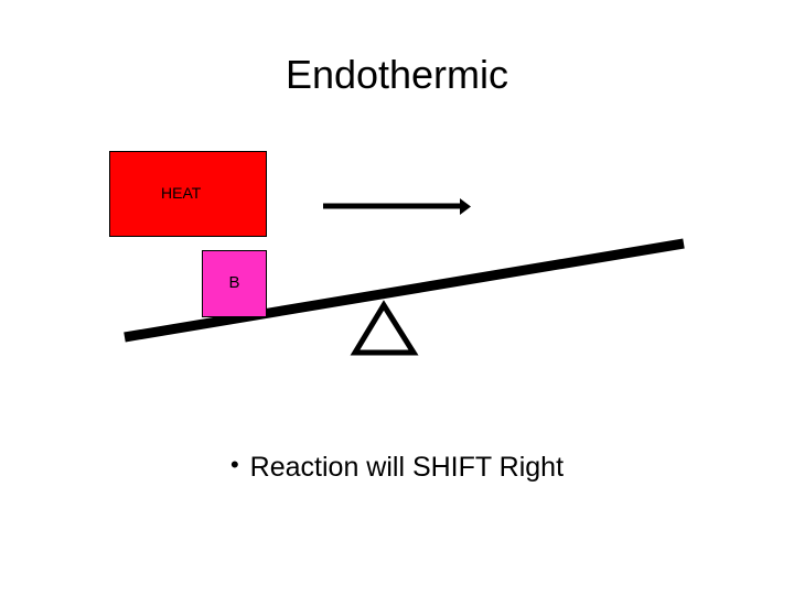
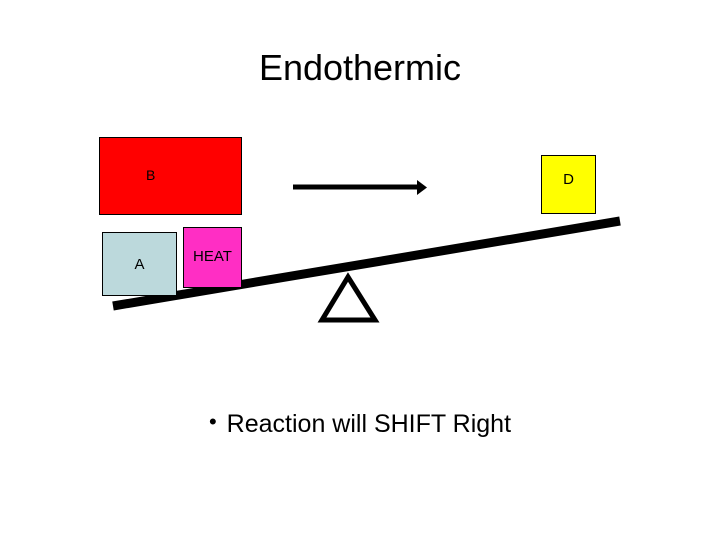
  Endothermic
- HEAT
+ B
+ A
- B
+ HEAT
+ D
  • Reaction will SHIFT Right
